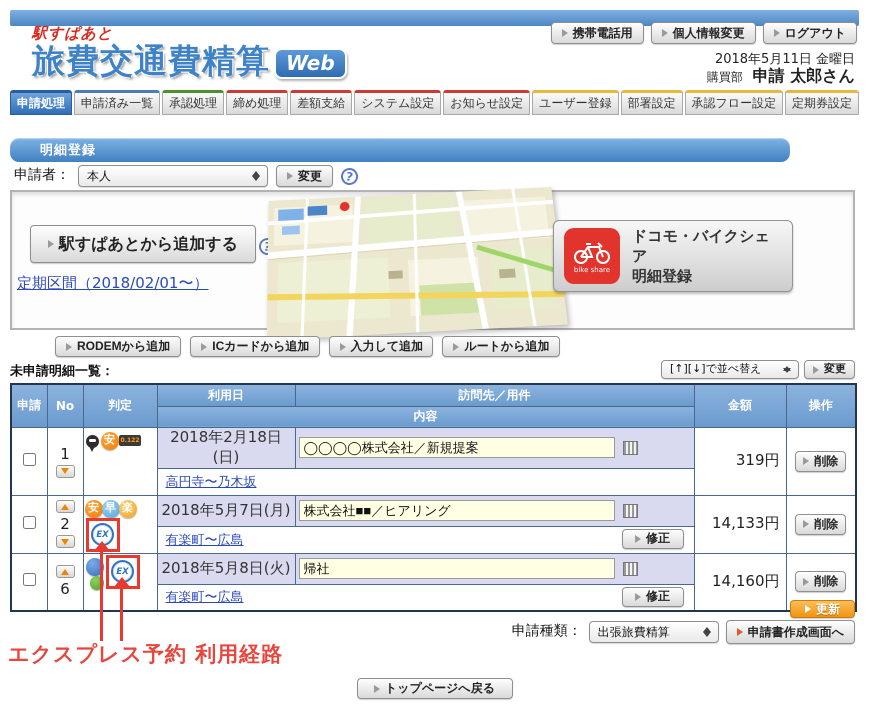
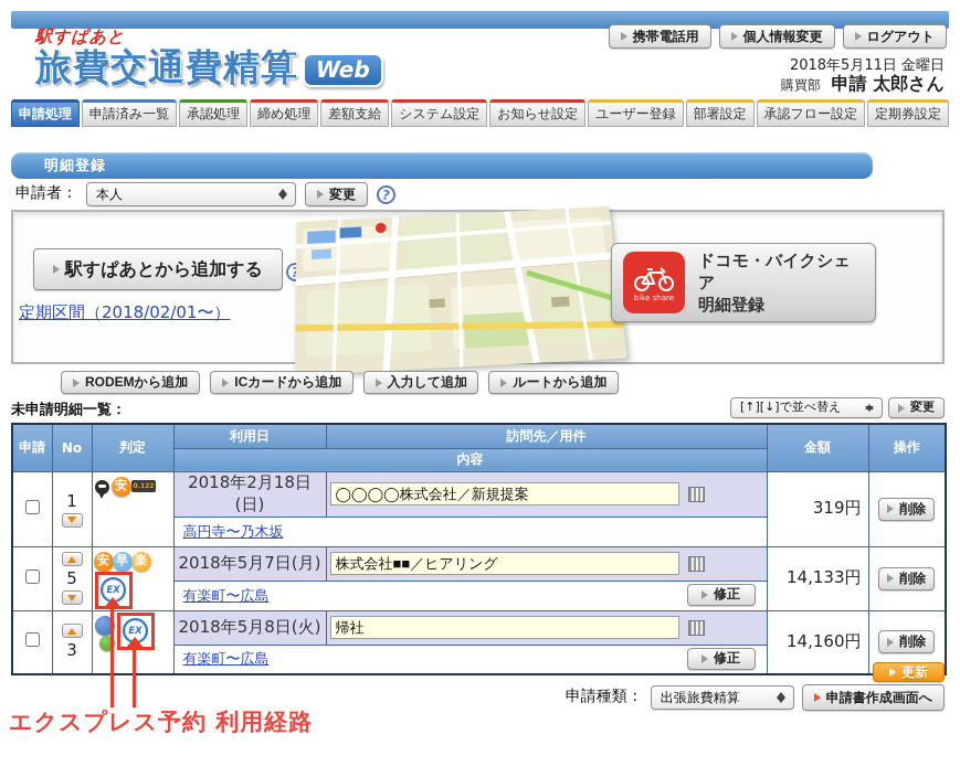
  駅すぱあと
  旅費交通費精算 Web
  携帯電話用
  個人情報変更
  ログアウト
  2018年5月11日 金曜日
  購買部 申請 太郎さん
  申請処理
  申請済み一覧
  承認処理
  締め処理
  差額支給
  システム設定
  お知らせ設定
  ユーザー登録
  部署設定
  承認フロー設定
  定期券設定
  明細登録
  申請者：
  本人
  変更
  駅すぱあとから追加する
  定期区間（2018/02/01〜）
  bike share
  ドコモ・バイクシェア
  明細登録
  RODEMから追加
  ICカードから追加
  入力して追加
  ルートから追加
  未申請明細一覧：
  [↑][↓]で並べ替え
  変更
  申請	No	判定	利用日	訪問先／用件	金額	操作
  内容
  	1	安	2018年2月18日(日)	◯◯◯◯株式会社／新規提案	319円	削除
  高円寺〜乃木坂
- 	2	安 早 楽 EX	2018年5月7日(月)	株式会社■■／ヒアリング	14,133円	削除
+ 	5	安 早 楽 EX	2018年5月7日(月)	株式会社■■／ヒアリング	14,133円	削除
  有楽町〜広島 修正
- 	6	EX	2018年5月8日(火)	帰社	14,160円	削除
+ 	3	EX	2018年5月8日(火)	帰社	14,160円	削除
  有楽町〜広島 修正
  更新
  申請種類：
  出張旅費精算
  申請書作成画面へ
  エクスプレス予約 利用経路
- トップページへ戻る
